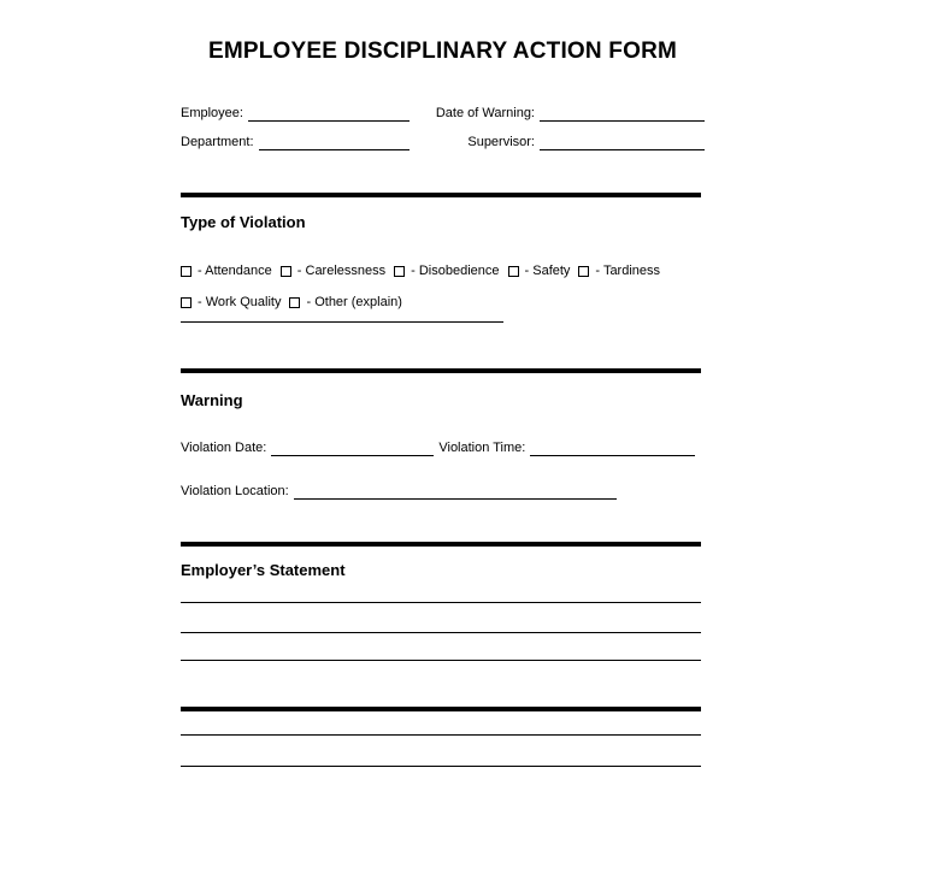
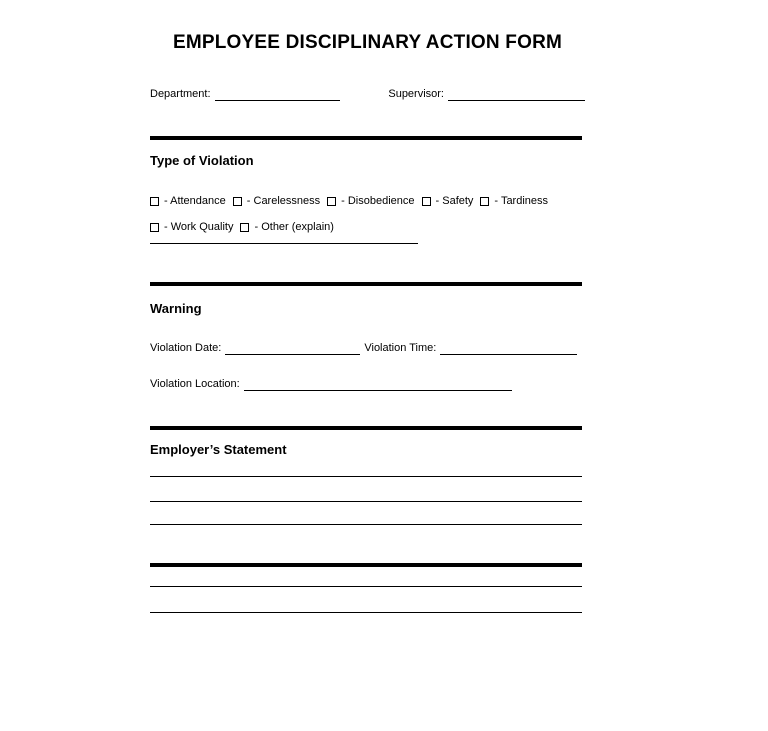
  EMPLOYEE DISCIPLINARY ACTION FORM
- Employee:
- Date of Warning:
  Department:
  Supervisor:
  Type of Violation
  - Attendance
  - Carelessness
  - Disobedience
  - Safety
  - Tardiness
  - Work Quality
  - Other (explain)
  Warning
  Violation Date:
  Violation Time:
  Violation Location:
  Employer’s Statement
